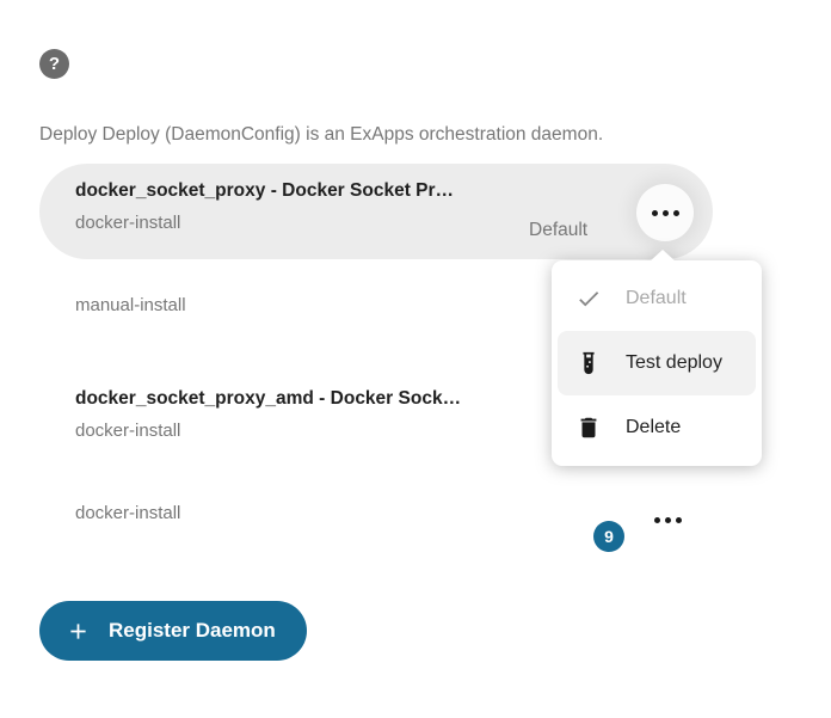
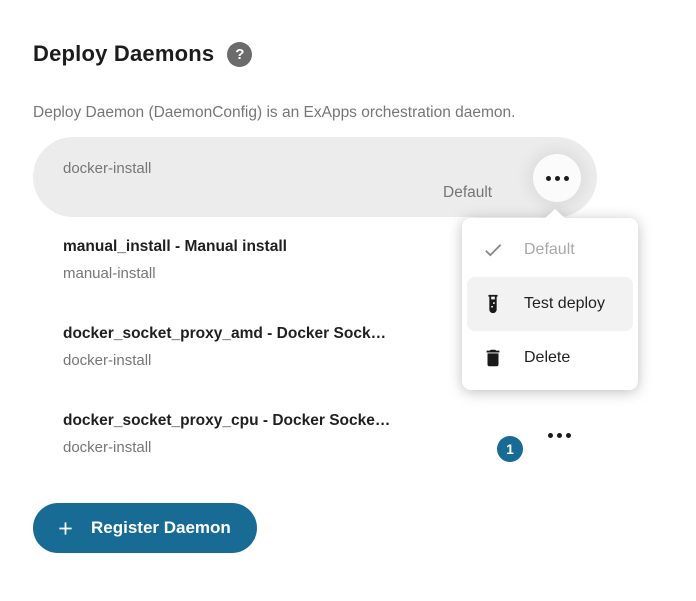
+ Deploy Daemons
  ?
- Deploy Deploy (DaemonConfig) is an ExApps orchestration daemon.
+ Deploy Daemon (DaemonConfig) is an ExApps orchestration daemon.
- docker_socket_proxy - Docker Socket Pr…
  docker-install
  Default
+ manual_install - Manual install
  manual-install
  docker_socket_proxy_amd - Docker Sock…
  docker-install
+ docker_socket_proxy_cpu - Docker Socke…
  docker-install
- 9
+ 1
  Default
  Test deploy
  Delete
  Register Daemon
